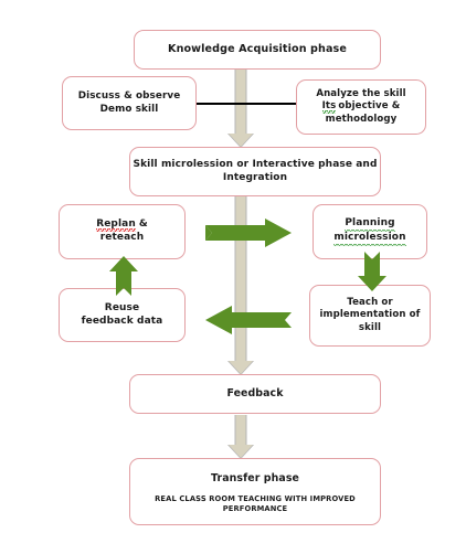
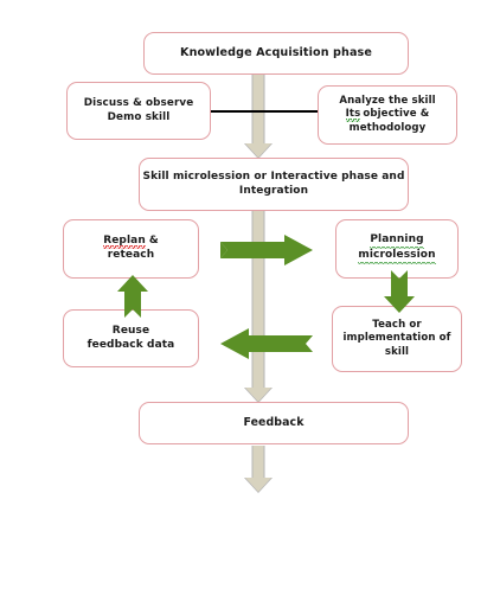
  Knowledge Acquisition phase
  Discuss & observe
  Demo skill
  Analyze the skill
  Its objective &
  methodology
  Skill microlession or Interactive phase and
  Integration
  Replan &
  reteach
  Planning
  microlession
  Reuse
  feedback data
  Teach or
  implementation of
  skill
  Feedback
- Transfer phase
- REAL CLASS ROOM TEACHING WITH IMPROVED
- PERFORMANCE
